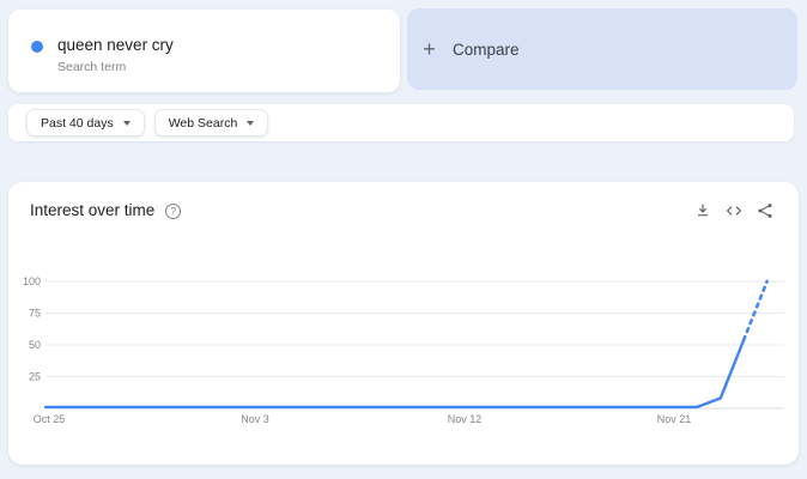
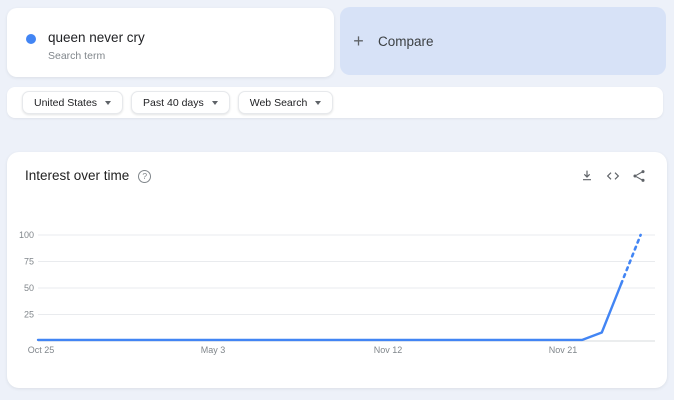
  queen never cry
  Search term
  +
  Compare
+ United States
  Past 40 days
  Web Search
  Interest over time
  ?
  100
  75
  50
  25
  Oct 25
- Nov 3
+ May 3
  Nov 12
  Nov 21
